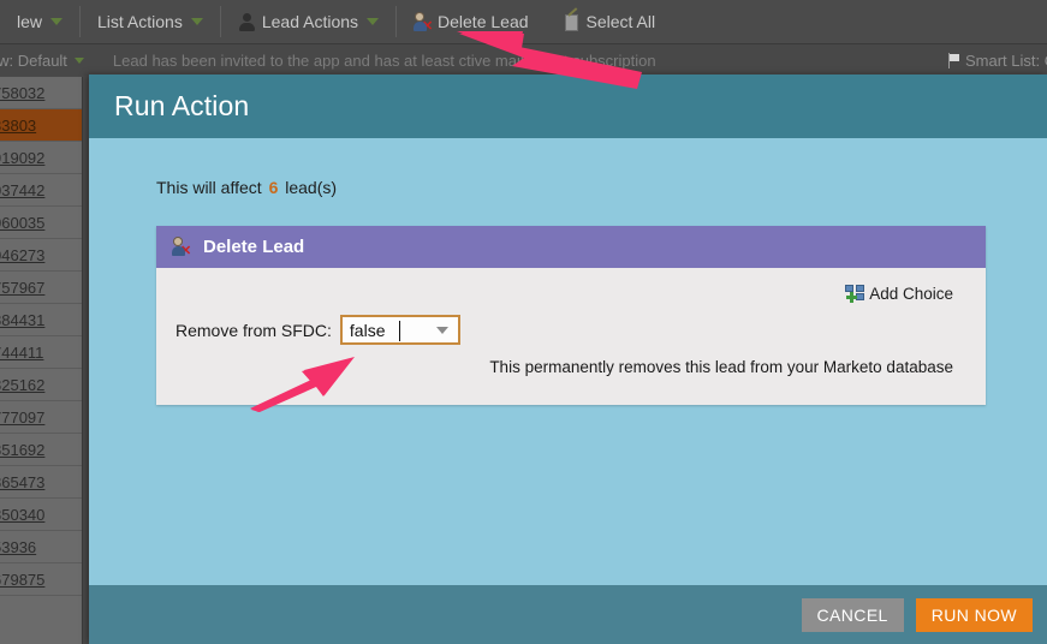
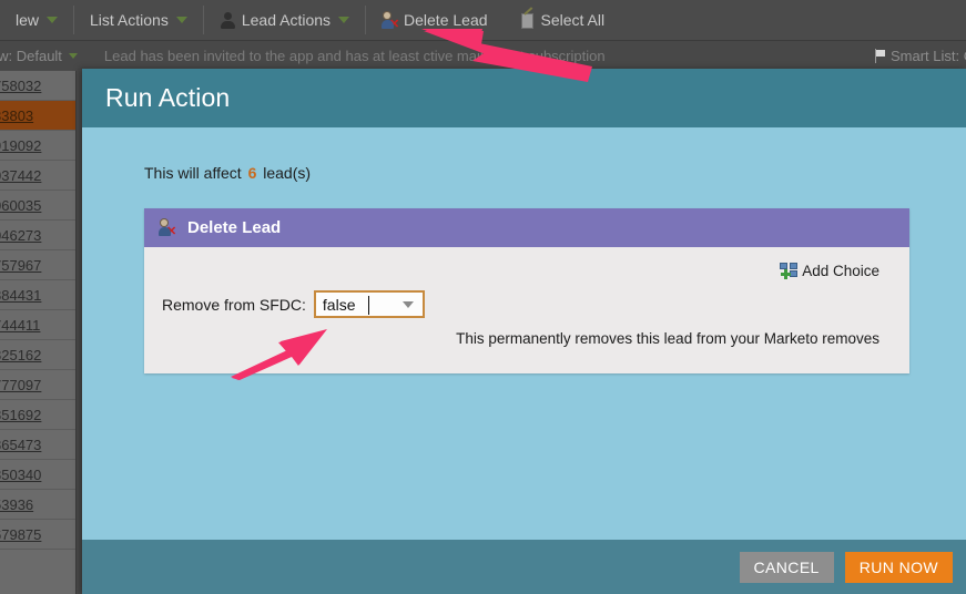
  lew
  List Actions
  Lead Actions
  ✕
  Delete Lead
  Select All
  w: Default
  Lead has been invited to the app and has at least ctive maiubscription
  Smart List:
  58032
  3803
  19092
  37442
  60035
  46273
  57967
  84431
  44411
  25162
  77097
  51692
  65473
  50340
  3936
  79875
  Run Action
  This will affect 6 lead(s)
  ✕
  Delete Lead
  Add Choice
  Remove from SFDC:
  false
- This permanently removes this lead from your Marketo database
+ This permanently removes this lead from your Marketo removes
  CANCEL
  RUN NOW
